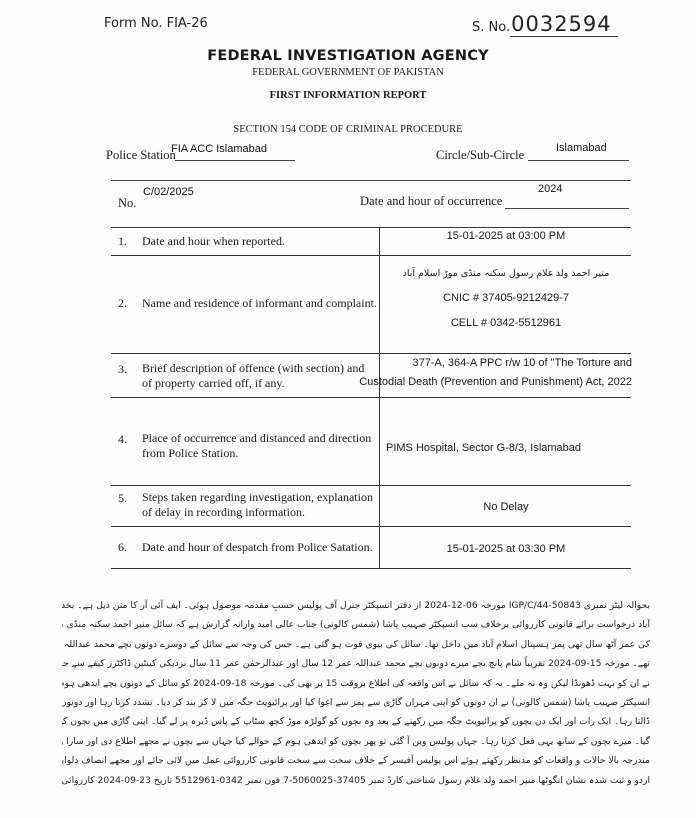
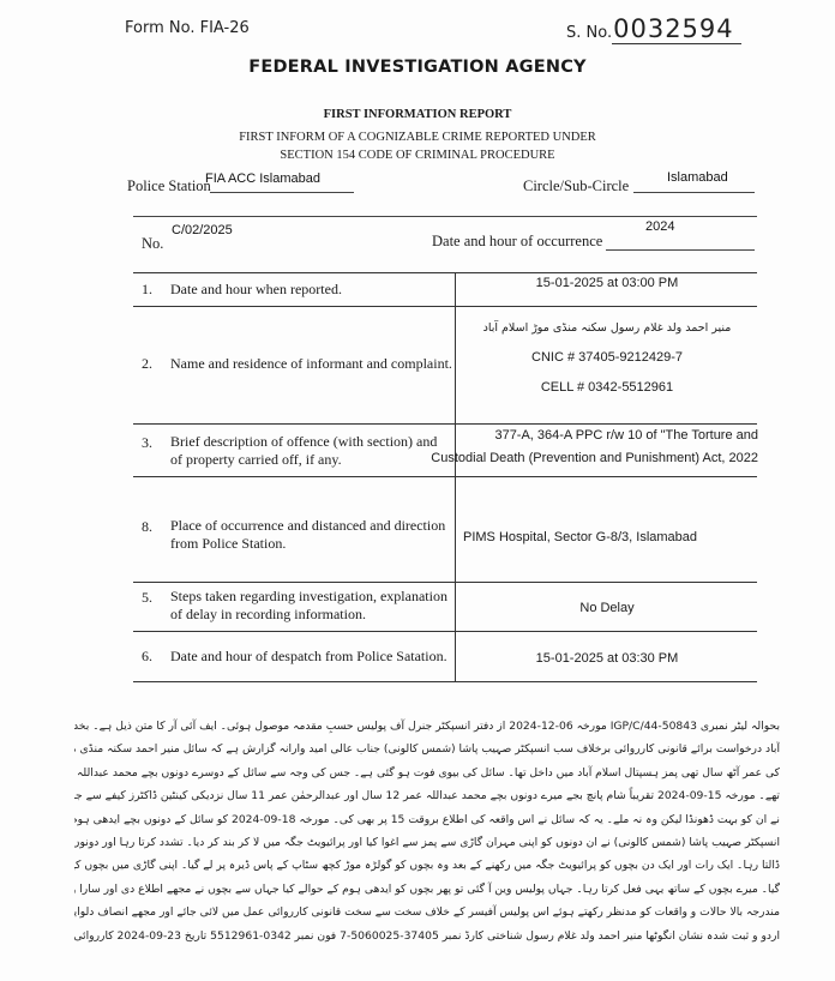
  Form No. FIA-26
  S. No.0032594
  FEDERAL INVESTIGATION AGENCY
- FEDERAL GOVERNMENT OF PAKISTAN
  FIRST INFORMATION REPORT
+ FIRST INFORM OF A COGNIZABLE CRIME REPORTED UNDER
  SECTION 154 CODE OF CRIMINAL PROCEDURE
  Police Station
  FIA ACC Islamabad
  Circle/Sub-Circle
  Islamabad
  No.
  C/02/2025
  Date and hour of occurrence
  2024
  1.
  Date and hour when reported.
  15-01-2025 at 03:00 PM
  2.
  Name and residence of informant and complaint.
  منیر احمد ولد غلام رسول سکنہ منڈی موڑ اسلام آباد
  CNIC # 37405-9212429-7
  CELL # 0342-5512961
  3.
  Brief description of offence (with section) and of property carried off, if any.
  377-A, 364-A PPC r/w 10 of "The Torture and
  Custodial Death (Prevention and Punishment) Act, 2022
- 4.
+ 8.
  Place of occurrence and distanced and direction from Police Station.
  PIMS Hospital, Sector G-8/3, Islamabad
  5.
  Steps taken regarding investigation, explanation of delay in recording information.
  No Delay
  6.
  Date and hour of despatch from Police Satation.
  15-01-2025 at 03:30 PM
  بحوالہ لیٹر نمبری 50843-44/IGP/C مورخہ 06-12-2024 از دفتر انسپکٹر جنرل آف پولیس حسبِ مقدمہ موصول ہوئی۔ ایف آئی آر کا متن ذیل ہے۔ بخد
  کی عمر آٹھ سال تھی پمز ہسپتال اسلام آباد میں داخل تھا۔ سائل کی بیوی فوت ہو گئی ہے۔ جس کی وجہ سے سائل کے دوسرے دونوں بچے محمد عبداللہ
  تھے۔ مورخہ 15-09-2024 تقریباً شام پانچ بجے میرے دونوں بچے محمد عبداللہ عمر 12 سال اور عبدالرحمٰن عمر 11 سال نزدیکی کینٹین ڈاکٹرز کیفے سے ج
  نے ان کو بہت ڈھونڈا لیکن وہ نہ ملے۔ یہ کہ سائل نے اس واقعہ کی اطلاع بروقت 15 پر بھی کی۔ مورخہ 18-09-2024 کو سائل کے دونوں بچے ایدھی ہوم
  انسپکٹر صہیب پاشا (شمس کالونی) نے ان دونوں کو اپنی مہران گاڑی سے پمز سے اغوا کیا اور پرائیویٹ جگہ میں لا کر بند کر دیا۔ تشدد کرتا رہا اور دونوں
  ڈالتا رہا۔ ایک رات اور ایک دن بچوں کو پرائیویٹ جگہ میں رکھنے کے بعد وہ بچوں کو گولڑہ موڑ کچھ سٹاپ کے پاس ڈیرہ پر لے گیا۔ اپنی گاڑی میں بچوں ک
  گیا۔ میرے بچوں کے ساتھ یہی فعل کرتا رہا۔ جہاں پولیس وین آ گئی تو پھر بچوں کو ایدھی ہوم کے حوالے کیا جہاں سے بچوں نے مجھے اطلاع دی اور سارا و
  مندرجہ بالا حالات و واقعات کو مدنظر رکھتے ہوئے اس پولیس آفیسر کے خلاف سخت سے سخت قانونی کارروائی عمل میں لائی جائے اور مجھے انصاف دلوای
  اردو و ثبت شدہ نشان انگوٹھا منیر احمد ولد غلام رسول شناختی کارڈ نمبر 37405-5060025-7 فون نمبر 0342-5512961 تاریخ 23-09-2024 کارروائی
